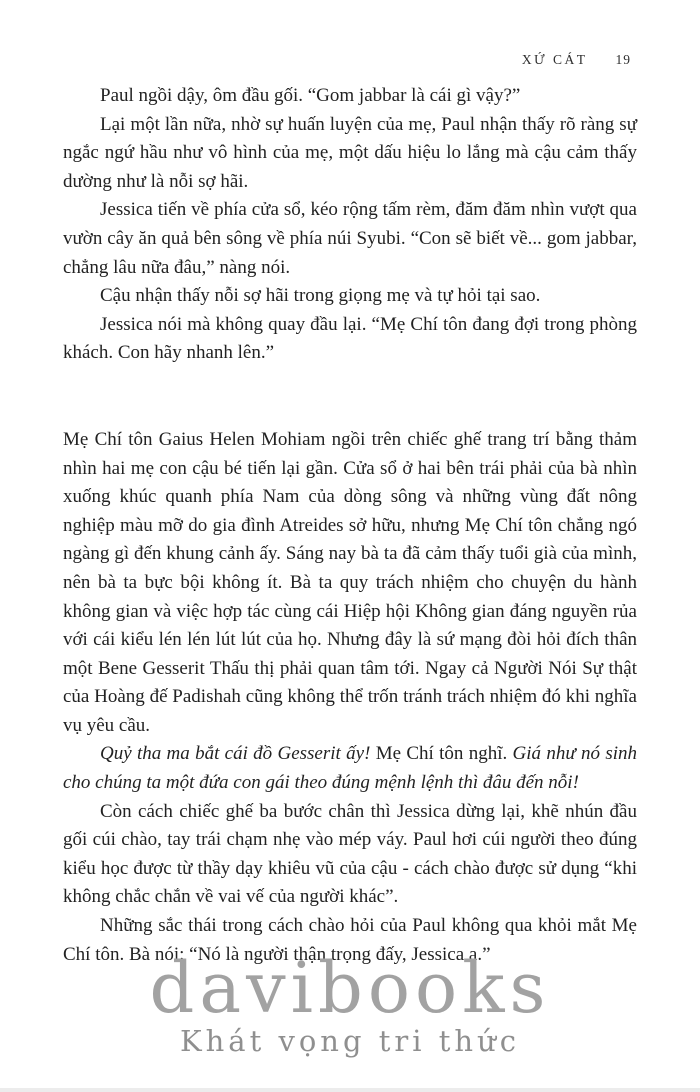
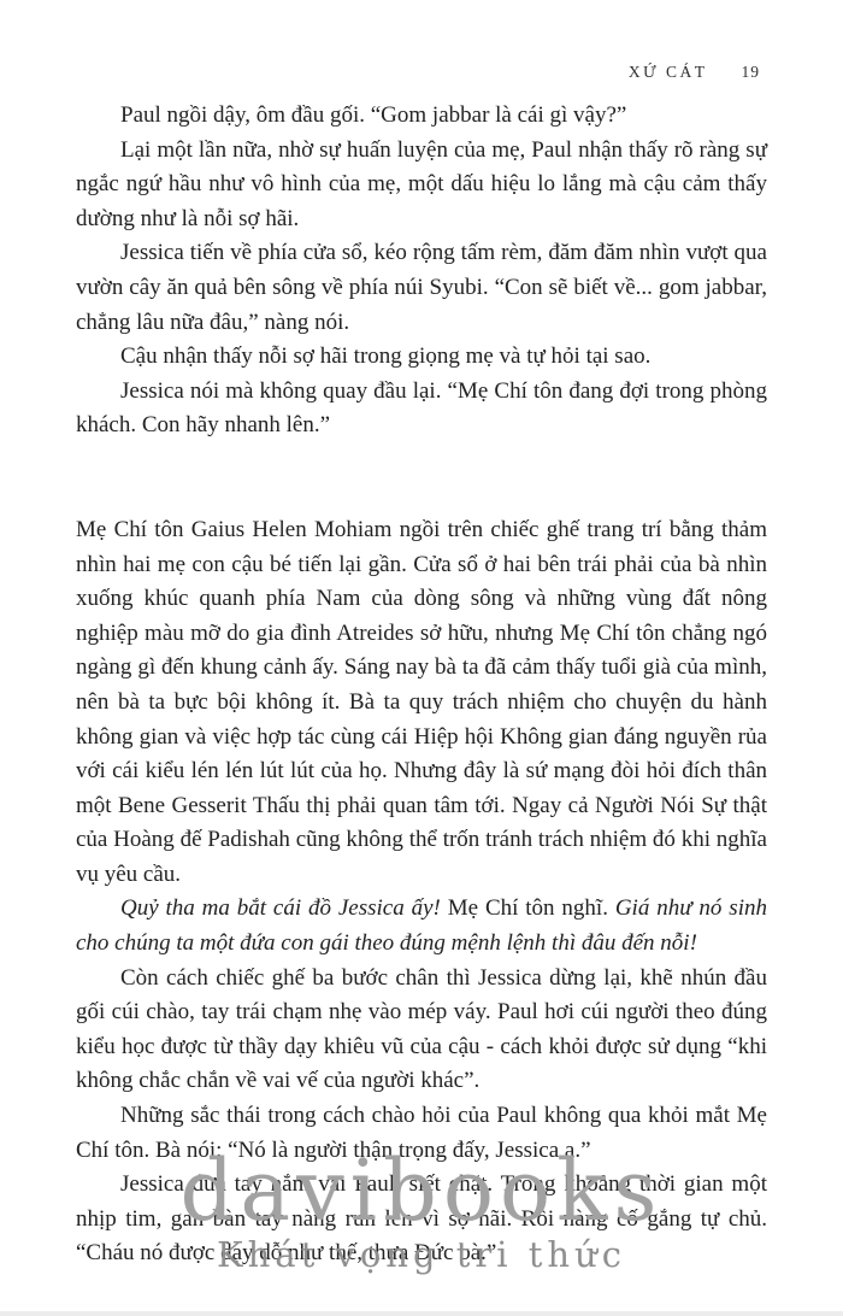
  XỨ CÁT
  19
  Paul ngồi dậy, ôm đầu gối. “Gom jabbar là cái gì vậy?”
  Lại một lần nữa, nhờ sự huấn luyện của mẹ, Paul nhận thấy rõ ràng sự ngắc ngứ hầu như vô hình của mẹ, một dấu hiệu lo lắng mà cậu cảm thấy dường như là nỗi sợ hãi.
  Jessica tiến về phía cửa sổ, kéo rộng tấm rèm, đăm đăm nhìn vượt qua vườn cây ăn quả bên sông về phía núi Syubi. “Con sẽ biết về... gom jabbar, chẳng lâu nữa đâu,” nàng nói.
  Cậu nhận thấy nỗi sợ hãi trong giọng mẹ và tự hỏi tại sao.
  Jessica nói mà không quay đầu lại. “Mẹ Chí tôn đang đợi trong phòng khách. Con hãy nhanh lên.”
  Mẹ Chí tôn Gaius Helen Mohiam ngồi trên chiếc ghế trang trí bằng thảm nhìn hai mẹ con cậu bé tiến lại gần. Cửa sổ ở hai bên trái phải của bà nhìn xuống khúc quanh phía Nam của dòng sông và những vùng đất nông nghiệp màu mỡ do gia đình Atreides sở hữu, nhưng Mẹ Chí tôn chẳng ngó ngàng gì đến khung cảnh ấy. Sáng nay bà ta đã cảm thấy tuổi già của mình, nên bà ta bực bội không ít. Bà ta quy trách nhiệm cho chuyện du hành không gian và việc hợp tác cùng cái Hiệp hội Không gian đáng nguyền rủa với cái kiểu lén lén lút lút của họ. Nhưng đây là sứ mạng đòi hỏi đích thân một Bene Gesserit Thấu thị phải quan tâm tới. Ngay cả Người Nói Sự thật của Hoàng đế Padishah cũng không thể trốn tránh trách nhiệm đó khi nghĩa vụ yêu cầu.
- Quỷ tha ma bắt cái đồ Gesserit ấy! Mẹ Chí tôn nghĩ. Giá như nó sinh cho chúng ta một đứa con gái theo đúng mệnh lệnh thì đâu đến nỗi!
+ Quỷ tha ma bắt cái đồ Jessica ấy! Mẹ Chí tôn nghĩ. Giá như nó sinh cho chúng ta một đứa con gái theo đúng mệnh lệnh thì đâu đến nỗi!
- Còn cách chiếc ghế ba bước chân thì Jessica dừng lại, khẽ nhún đầu gối cúi chào, tay trái chạm nhẹ vào mép váy. Paul hơi cúi người theo đúng kiểu học được từ thầy dạy khiêu vũ của cậu - cách chào được sử dụng “khi không chắc chắn về vai vế của người khác”.
+ Còn cách chiếc ghế ba bước chân thì Jessica dừng lại, khẽ nhún đầu gối cúi chào, tay trái chạm nhẹ vào mép váy. Paul hơi cúi người theo đúng kiểu học được từ thầy dạy khiêu vũ của cậu - cách khỏi được sử dụng “khi không chắc chắn về vai vế của người khác”.
  Những sắc thái trong cách chào hỏi của Paul không qua khỏi mắt Mẹ Chí tôn. Bà nói: “Nó là người thận trọng đấy, Jessica ạ.”
+ Jessica đưa tay nắm vai Paul, siết chặt. Trong khoảng thời gian một nhịp tim, gan bàn tay nàng run lên vì sợ hãi. Rồi nàng cố gắng tự chủ. “Cháu nó được dạy dỗ như thế, thưa Đức bà.”
  davibooks
  Khát vọng tri thức
